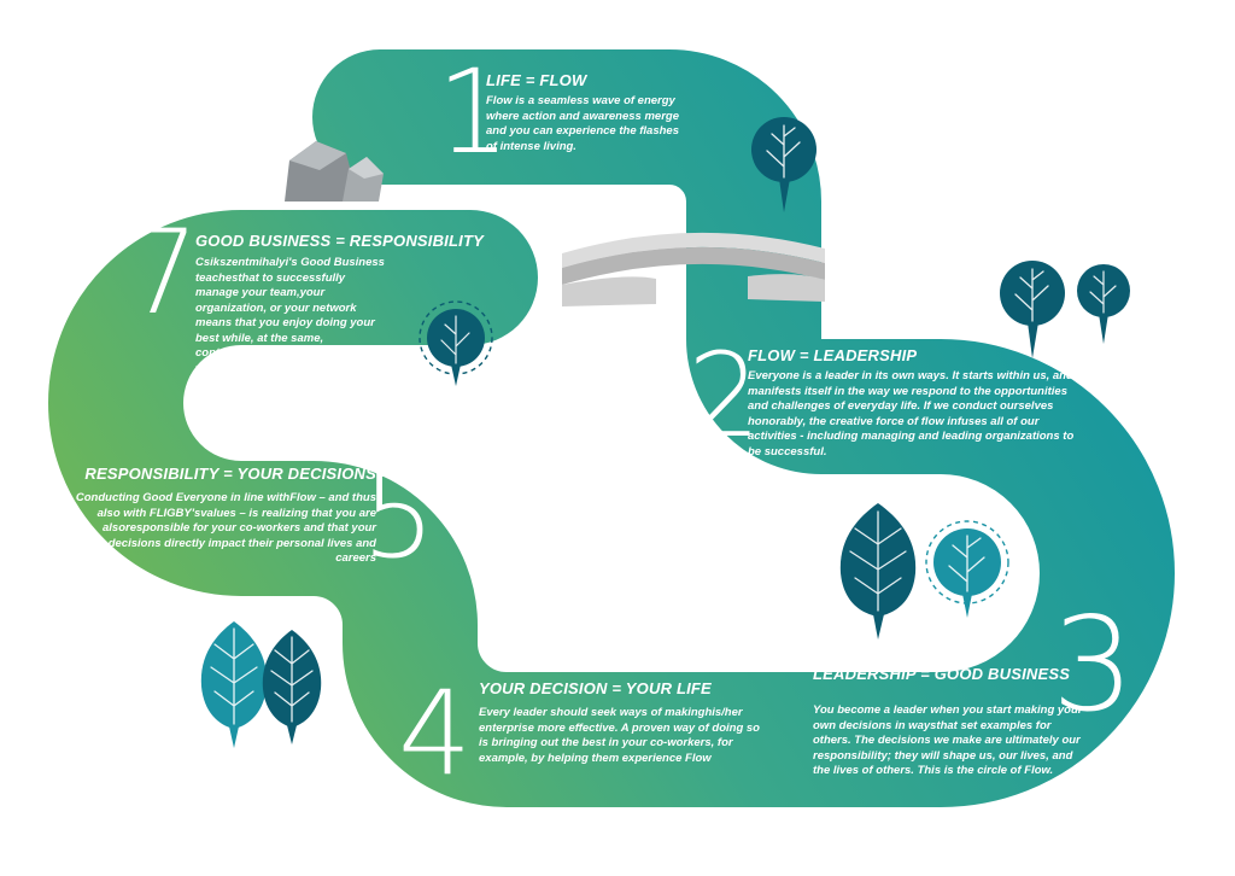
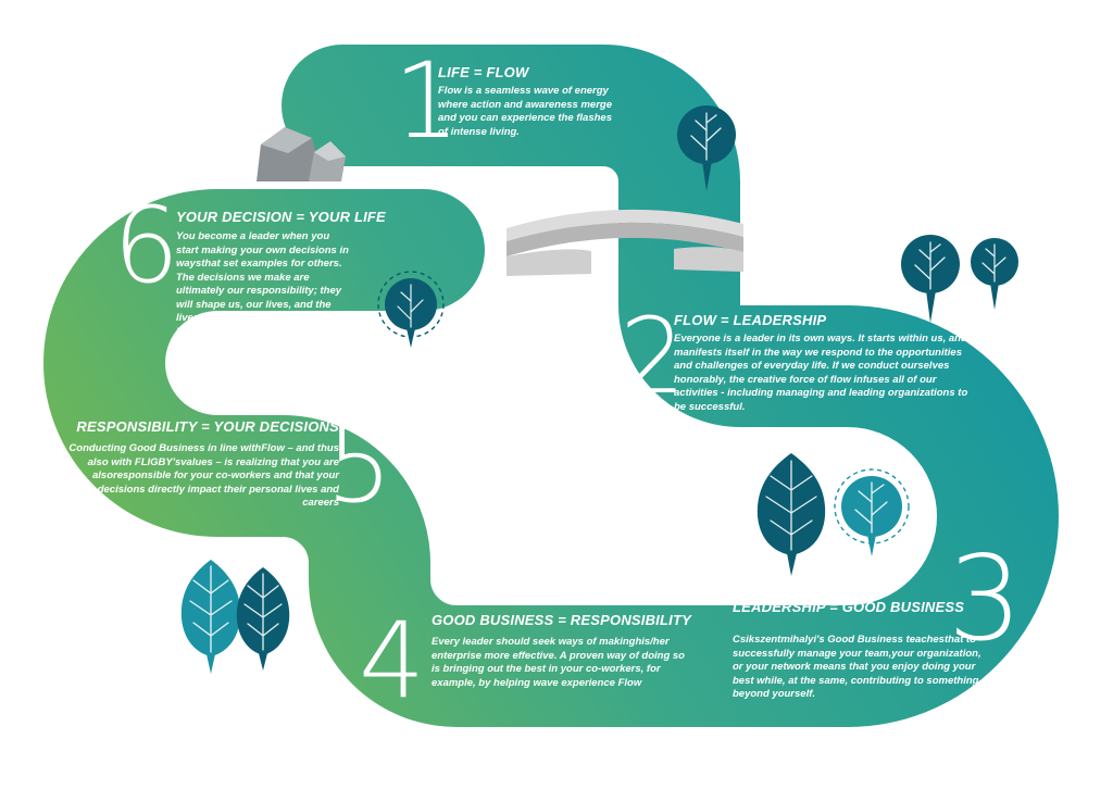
  1
  LIFE = FLOW
  Flow is a seamless wave of energy where action and awareness merge and you can experience the flashes of intense living.
  2
  FLOW = LEADERSHIP
  Everyone is a leader in its own ways. It starts within us, and manifests itself in the way we respond to the opportunities and challenges of everyday life. If we conduct ourselves honorably, the creative force of flow infuses all of our activities - including managing and leading organizations to be successful.
  3
  LEADERSHIP = GOOD BUSINESS
- You become a leader when you start making your own decisions in waysthat set examples for others. The decisions we make are ultimately our responsibility; they will shape us, our lives, and the lives of others. This is the circle of Flow.
+ Csikszentmihalyi's Good Business teachesthat to successfully manage your team,your organization, or your network means that you enjoy doing your best while, at the same, contributing to something beyond yourself.
  4
- YOUR DECISION = YOUR LIFE
+ GOOD BUSINESS = RESPONSIBILITY
- Every leader should seek ways of makinghis/her enterprise more effective. A proven way of doing so is bringing out the best in your co-workers, for example, by helping them experience Flow
+ Every leader should seek ways of makinghis/her enterprise more effective. A proven way of doing so is bringing out the best in your co-workers, for example, by helping wave experience Flow
  5
  RESPONSIBILITY = YOUR DECISIONS
- Conducting Good Everyone in line withFlow – and thus also with FLIGBY'svalues – is realizing that you are alsoresponsible for your co-workers and that your decisions directly impact their personal lives and careers
+ Conducting Good Business in line withFlow – and thus also with FLIGBY'svalues – is realizing that you are alsoresponsible for your co-workers and that your decisions directly impact their personal lives and careers
- 7
+ 6
- GOOD BUSINESS = RESPONSIBILITY
+ YOUR DECISION = YOUR LIFE
- Csikszentmihalyi's Good Business teachesthat to successfully manage your team,your organization, or your network means that you enjoy doing your best while, at the same, contributing to something beyond yourself.
+ You become a leader when you start making your own decisions in waysthat set examples for others. The decisions we make are ultimately our responsibility; they will shape us, our lives, and the lives of others. This is the circle of Flow.
